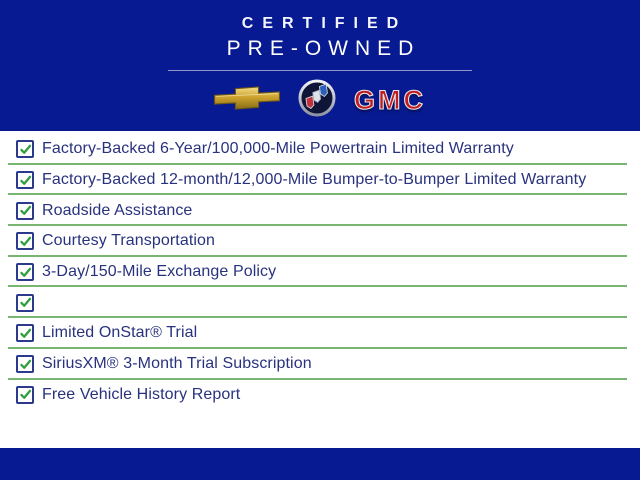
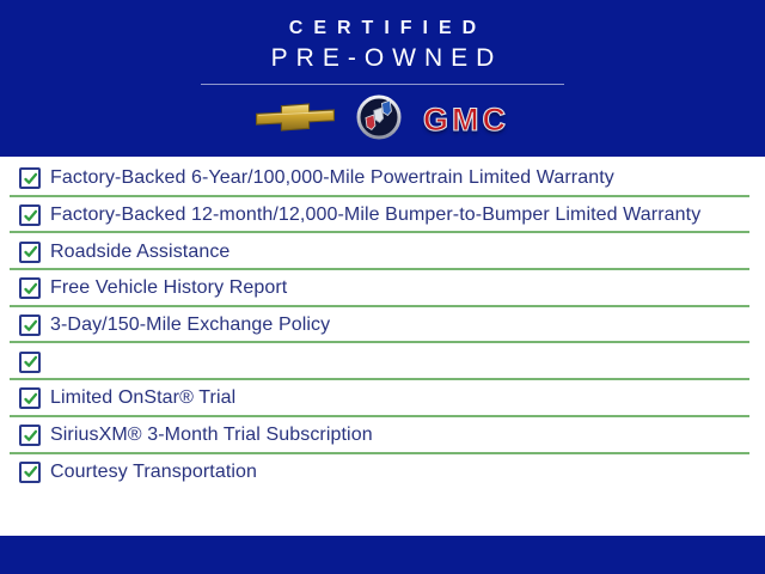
  CERTIFIED
  PRE-OWNED
  GMC
  Factory-Backed 6-Year/100,000-Mile Powertrain Limited Warranty
  Factory-Backed 12-month/12,000-Mile Bumper-to-Bumper Limited Warranty
  Roadside Assistance
- Courtesy Transportation
+ Free Vehicle History Report
  3-Day/150-Mile Exchange Policy
  Limited OnStar® Trial
  SiriusXM® 3-Month Trial Subscription
- Free Vehicle History Report
+ Courtesy Transportation
